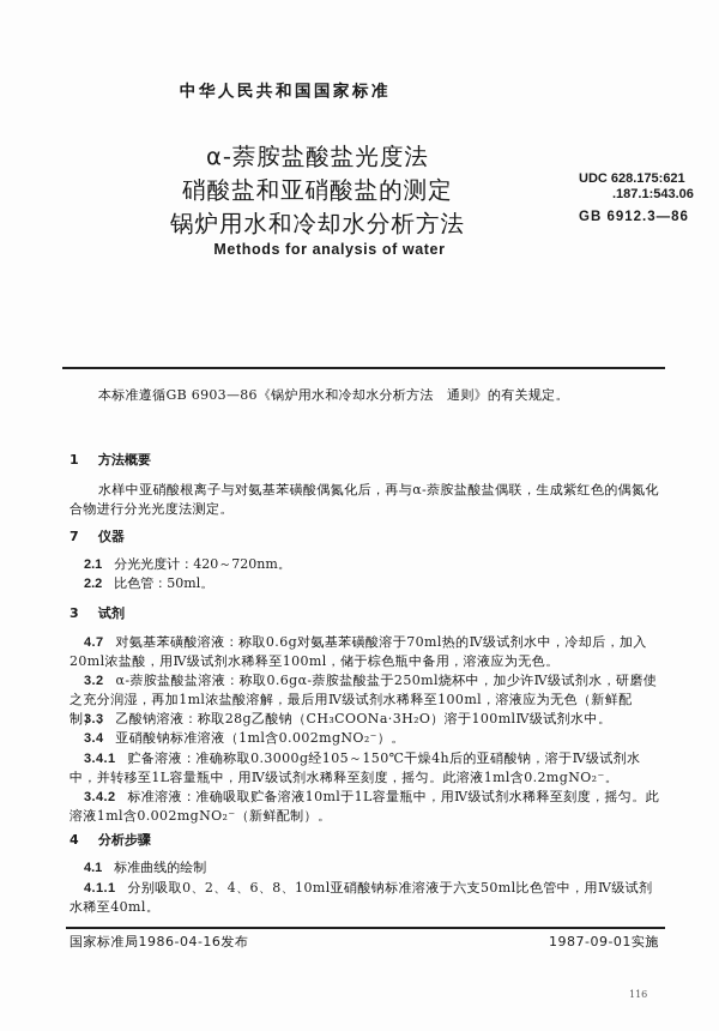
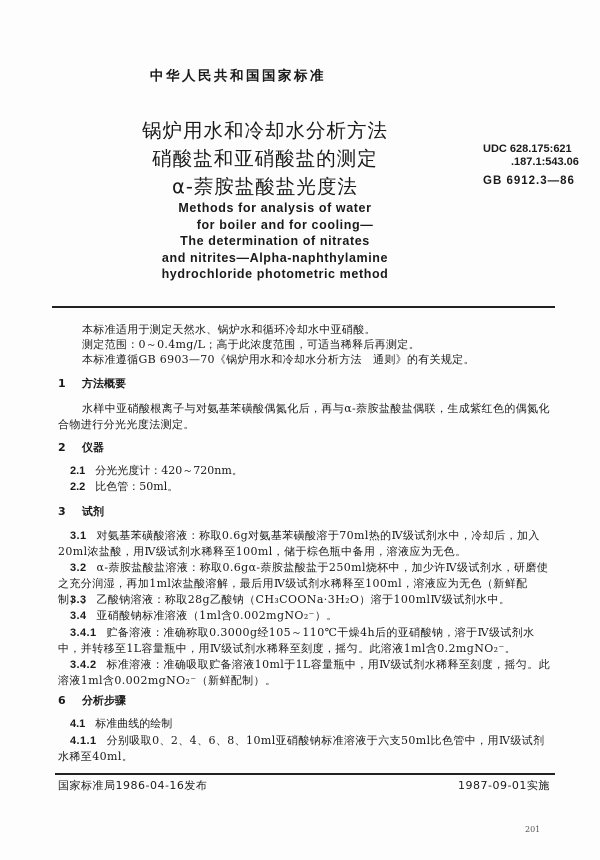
  中华人民共和国国家标准
- α-萘胺盐酸盐光度法
+ 锅炉用水和冷却水分析方法
  硝酸盐和亚硝酸盐的测定
- 锅炉用水和冷却水分析方法
+ α-萘胺盐酸盐光度法
  UDC 628.175:621
  .187.1:543.06
  GB 6912.3—86
  Methods for analysis of water
+ for boiler and for cooling—
+ The determination of nitrates
+ and nitrites—Alpha-naphthylamine
+ hydrochloride photometric method
+ 本标准适用于测定天然水、锅炉水和循环冷却水中亚硝酸。
+ 测定范围：0～0.4mg/L；高于此浓度范围，可适当稀释后再测定。
- 本标准遵循GB 6903—86《锅炉用水和冷却水分析方法 通则》的有关规定。
+ 本标准遵循GB 6903—70《锅炉用水和冷却水分析方法 通则》的有关规定。
  1 方法概要
  水样中亚硝酸根离子与对氨基苯磺酸偶氮化后，再与α-萘胺盐酸盐偶联，生成紫红色的偶氮化合物进行分光光度法测定。
- 7 仪器
+ 2 仪器
  2.1 分光光度计：420～720nm。
  2.2 比色管：50ml。
  3 试剂
- 4.7 对氨基苯磺酸溶液：称取0.6g对氨基苯磺酸溶于70ml热的Ⅳ级试剂水中，冷却后，加入20ml浓盐酸，用Ⅳ级试剂水稀释至100ml，储于棕色瓶中备用，溶液应为无色。
+ 3.1 对氨基苯磺酸溶液：称取0.6g对氨基苯磺酸溶于70ml热的Ⅳ级试剂水中，冷却后，加入20ml浓盐酸，用Ⅳ级试剂水稀释至100ml，储于棕色瓶中备用，溶液应为无色。
  3.2 α-萘胺盐酸盐溶液：称取0.6gα-萘胺盐酸盐于250ml烧杯中，加少许Ⅳ级试剂水，研磨使之充分润湿，再加1ml浓盐酸溶解，最后用Ⅳ级试剂水稀释至100ml，溶液应为无色（新鲜配制）。
  3.3 乙酸钠溶液：称取28g乙酸钠（CH₃COONa·3H₂O）溶于100mlⅣ级试剂水中。
  3.4 亚硝酸钠标准溶液（1ml含0.002mgNO₂⁻）。
- 3.4.1 贮备溶液：准确称取0.3000g经105～150℃干燥4h后的亚硝酸钠，溶于Ⅳ级试剂水中，并转移至1L容量瓶中，用Ⅳ级试剂水稀释至刻度，摇匀。此溶液1ml含0.2mgNO₂⁻。
+ 3.4.1 贮备溶液：准确称取0.3000g经105～110℃干燥4h后的亚硝酸钠，溶于Ⅳ级试剂水中，并转移至1L容量瓶中，用Ⅳ级试剂水稀释至刻度，摇匀。此溶液1ml含0.2mgNO₂⁻。
  3.4.2 标准溶液：准确吸取贮备溶液10ml于1L容量瓶中，用Ⅳ级试剂水稀释至刻度，摇匀。此溶液1ml含0.002mgNO₂⁻（新鲜配制）。
- 4 分析步骤
+ 6 分析步骤
  4.1 标准曲线的绘制
  4.1.1 分别吸取0、2、4、6、8、10ml亚硝酸钠标准溶液于六支50ml比色管中，用Ⅳ级试剂水稀至40ml。
  国家标准局1986-04-16发布
  1987-09-01实施
- 116
+ 201
